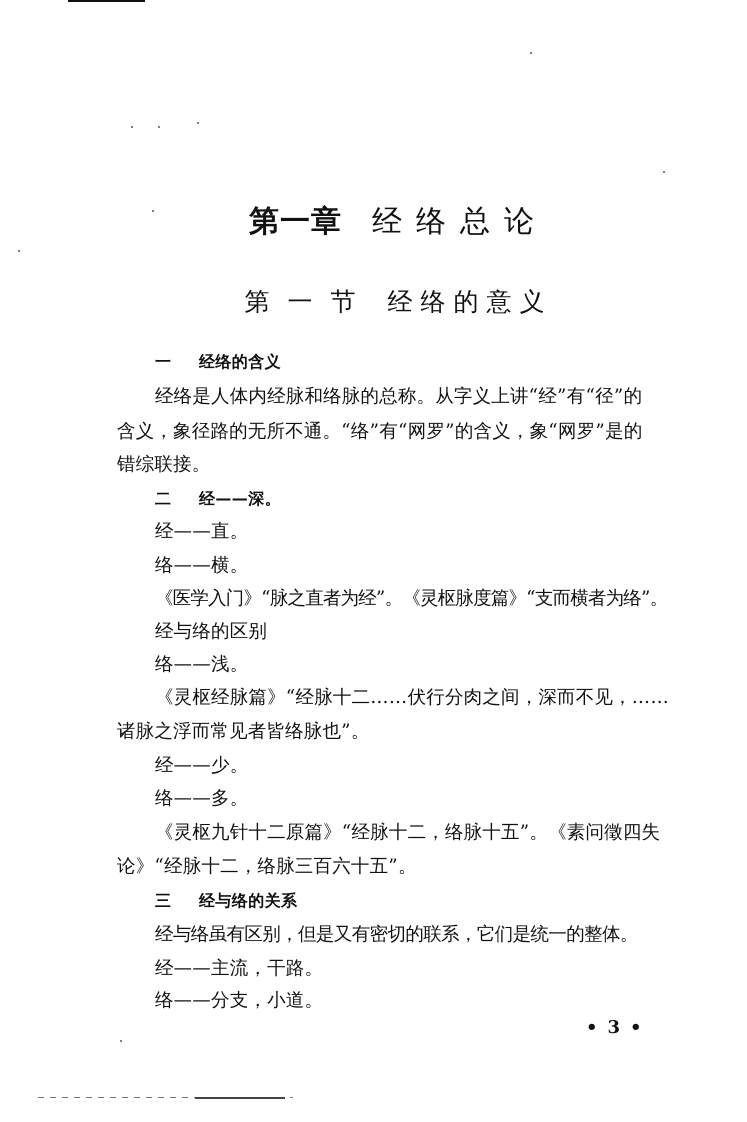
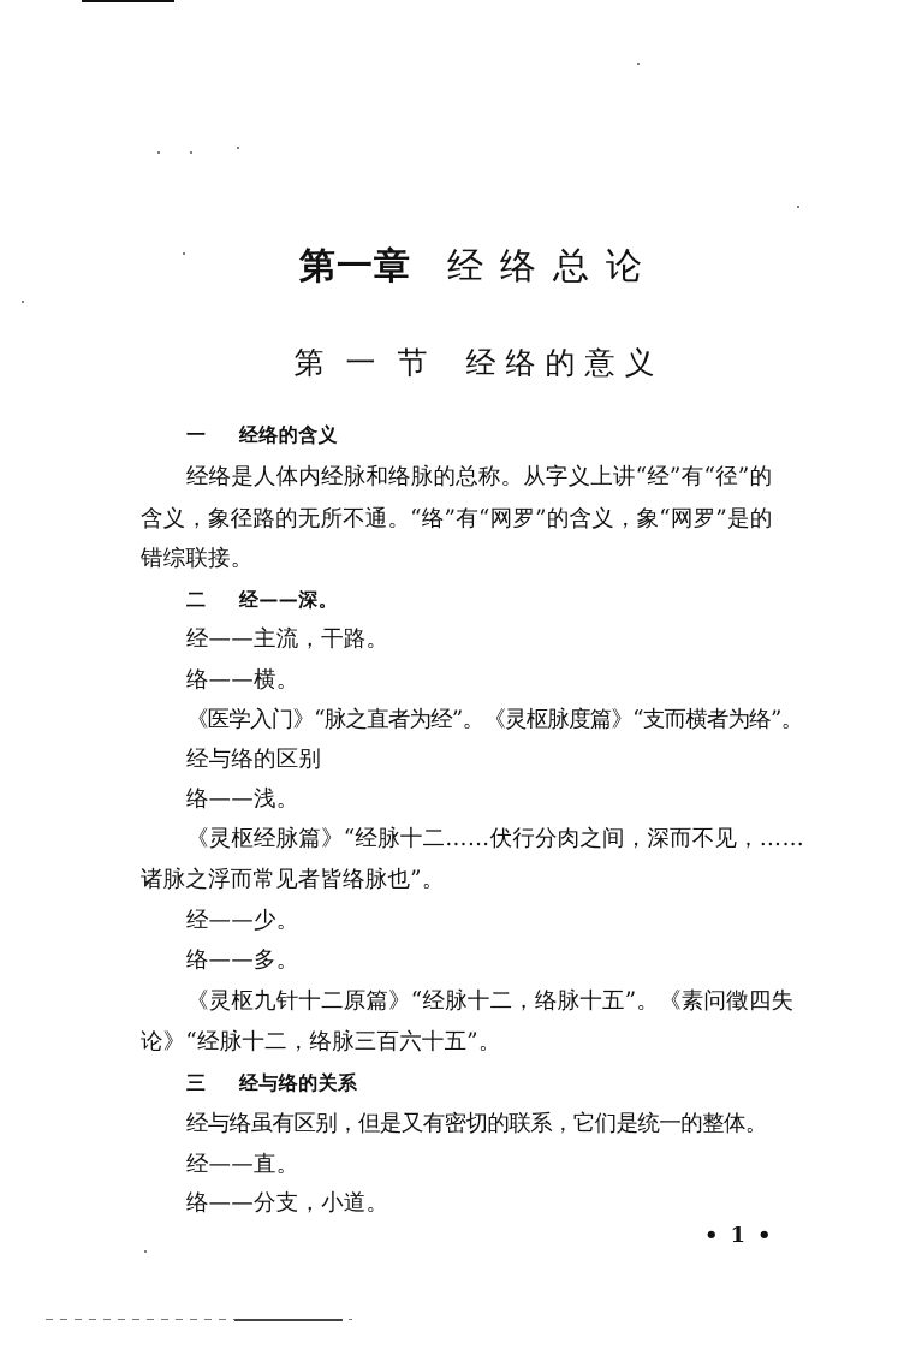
  第一章 经络总论
  第一节 经络的意义
  一 经络的含义
  经络是人体内经脉和络脉的总称。从字义上讲“经”有“径”的
  含义，象径路的无所不通。“络”有“网罗”的含义，象“网罗”是的
  错综联接。
  二 经——深。
- 经——直。
+ 经——主流，干路。
  络——横。
  《医学入门》“脉之直者为经”。《灵枢脉度篇》“支而横者为络”。
  经与络的区别
  络——浅。
  《灵枢经脉篇》“经脉十二……伏行分肉之间，深而不见，……
  诸脉之浮而常见者皆络脉也”。
  经——少。
  络——多。
  《灵枢九针十二原篇》“经脉十二，络脉十五”。《素问徵四失
  论》“经脉十二，络脉三百六十五”。
  三 经与络的关系
  经与络虽有区别，但是又有密切的联系，它们是统一的整体。
- 经——主流，干路。
+ 经——直。
  络——分支，小道。
- •3•
+ •1•
